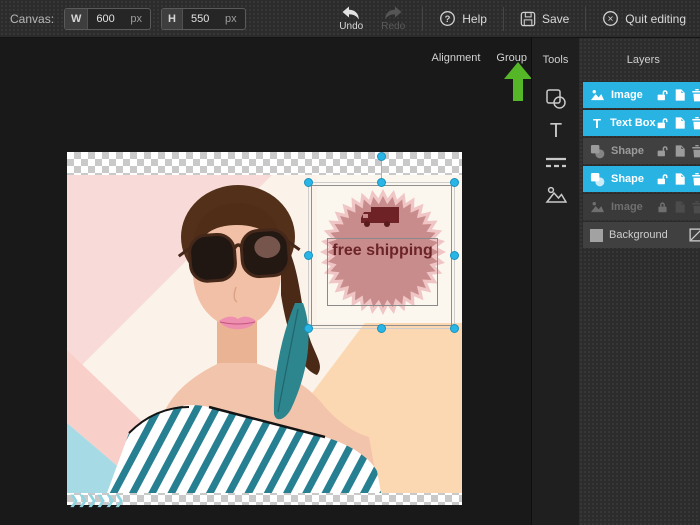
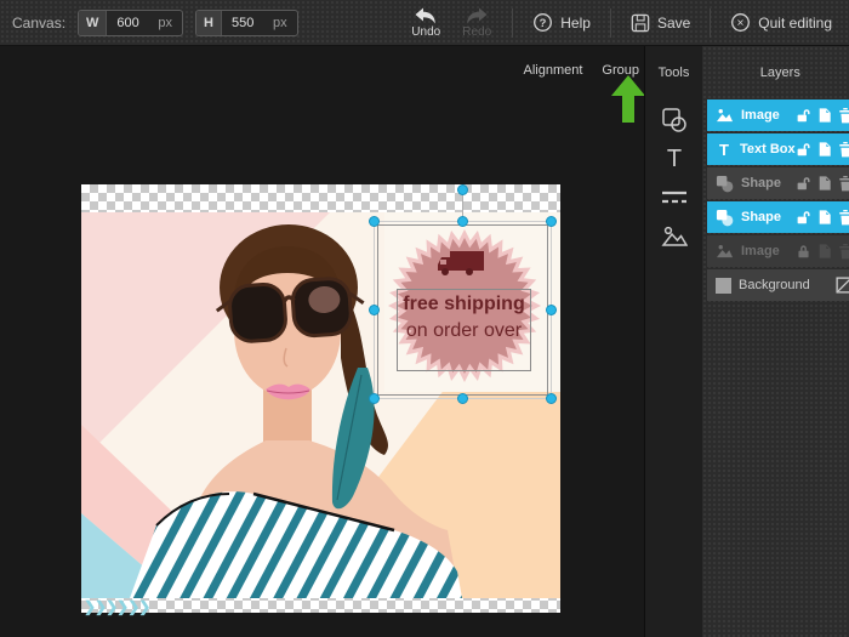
  Canvas:
  W
  600
  px
  H
  550
  px
  Undo
  Redo
  ?
  Help
  Save
  ✕
  Quit editing
  Alignment
  Group
  free shipping
+ on order over
  ❯❯❯❯❯❯
  Tools
  T
  Layers
  Image
  T
  Text Box
  Shape
  Shape
  Image
  Background
